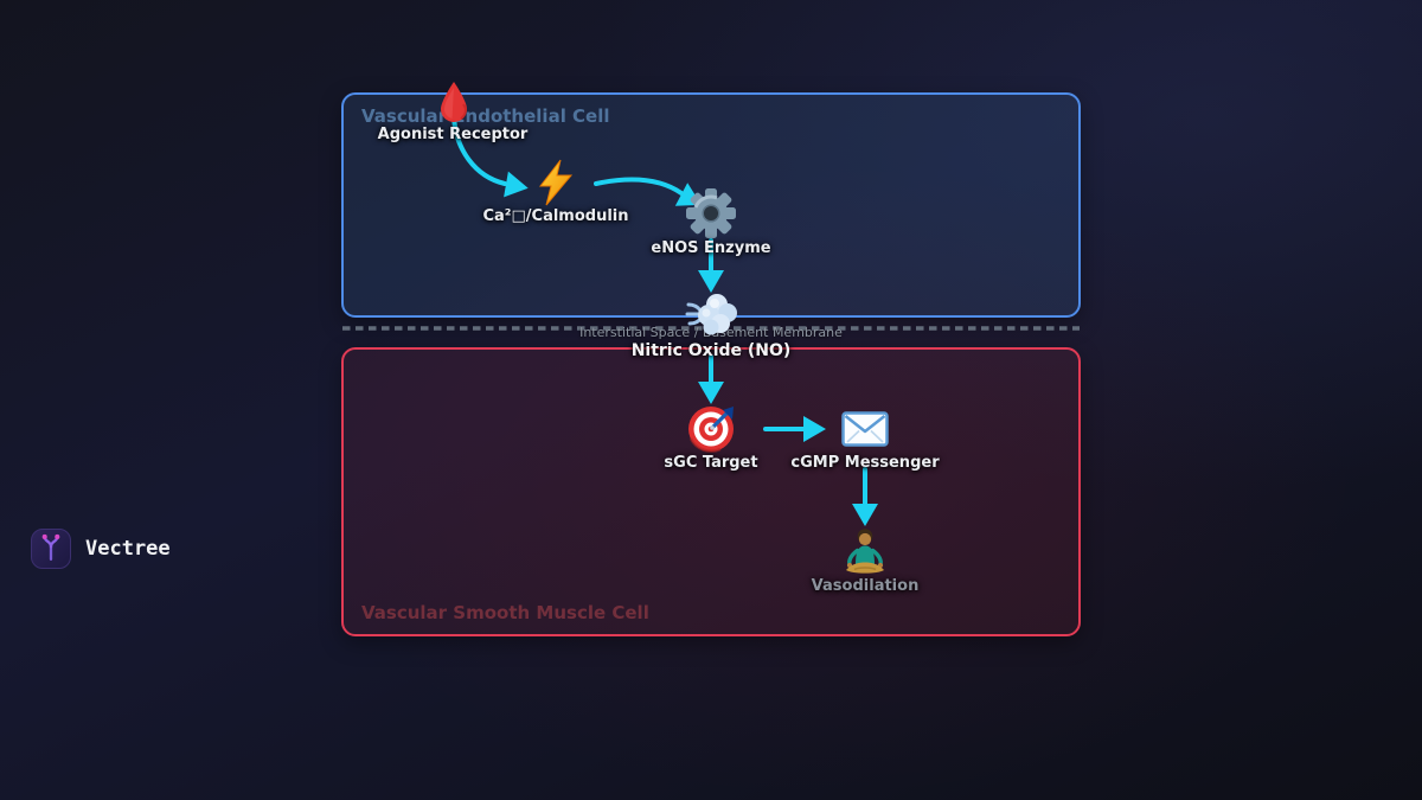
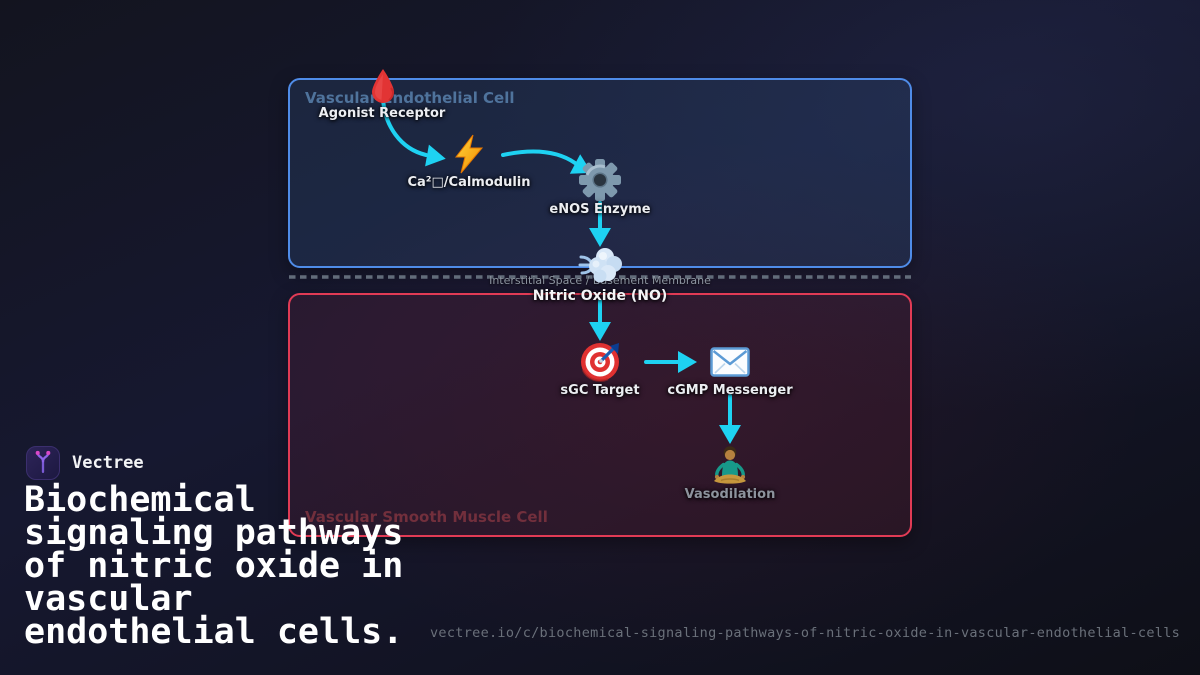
  Vascularndothelial Cell
  Vascular Smooth Muscle Cell
  Interstitial Space /ement Membrane
  Agonist Receptor
  Ca²□/Calmodulin
  eNOS Enzyme
  Nitric Oxide (NO)
  sGC Target
  cGMP Messenger
  Vasodilation
  Vectree
+ Biochemical signaling pathways of nitric oxide in vascular endothelial cells.
+ vectree.io/c/biochemical-signaling-pathways-of-nitric-oxide-in-vascular-endothelial-cells
